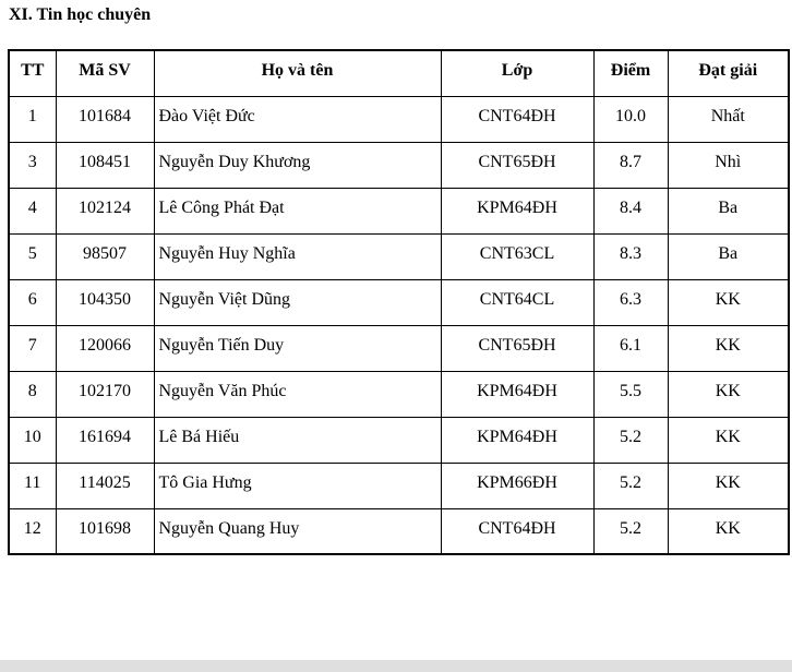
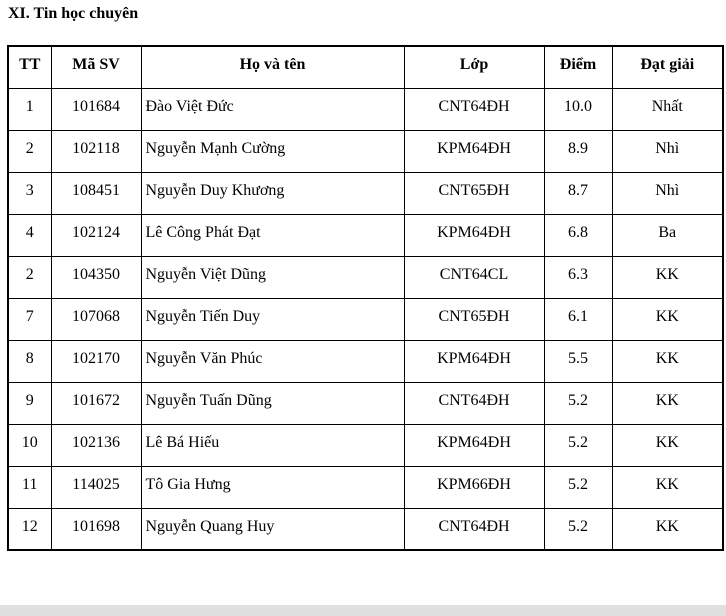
  XI. Tin học chuyên
  TT	Mã SV	Họ và tên	Lớp	Điểm	Đạt giải
  1	101684	Đào Việt Đức	CNT64ĐH	10.0	Nhất
+ 2	102118	Nguyễn Mạnh Cường	KPM64ĐH	8.9	Nhì
  3	108451	Nguyễn Duy Khương	CNT65ĐH	8.7	Nhì
- 4	102124	Lê Công Phát Đạt	KPM64ĐH	8.4	Ba
+ 4	102124	Lê Công Phát Đạt	KPM64ĐH	6.8	Ba
- 5	98507	Nguyễn Huy Nghĩa	CNT63CL	8.3	Ba
- 6	104350	Nguyễn Việt Dũng	CNT64CL	6.3	KK
+ 2	104350	Nguyễn Việt Dũng	CNT64CL	6.3	KK
- 7	120066	Nguyễn Tiến Duy	CNT65ĐH	6.1	KK
+ 7	107068	Nguyễn Tiến Duy	CNT65ĐH	6.1	KK
  8	102170	Nguyễn Văn Phúc	KPM64ĐH	5.5	KK
+ 9	101672	Nguyễn Tuấn Dũng	CNT64ĐH	5.2	KK
- 10	161694	Lê Bá Hiếu	KPM64ĐH	5.2	KK
+ 10	102136	Lê Bá Hiếu	KPM64ĐH	5.2	KK
  11	114025	Tô Gia Hưng	KPM66ĐH	5.2	KK
  12	101698	Nguyễn Quang Huy	CNT64ĐH	5.2	KK
